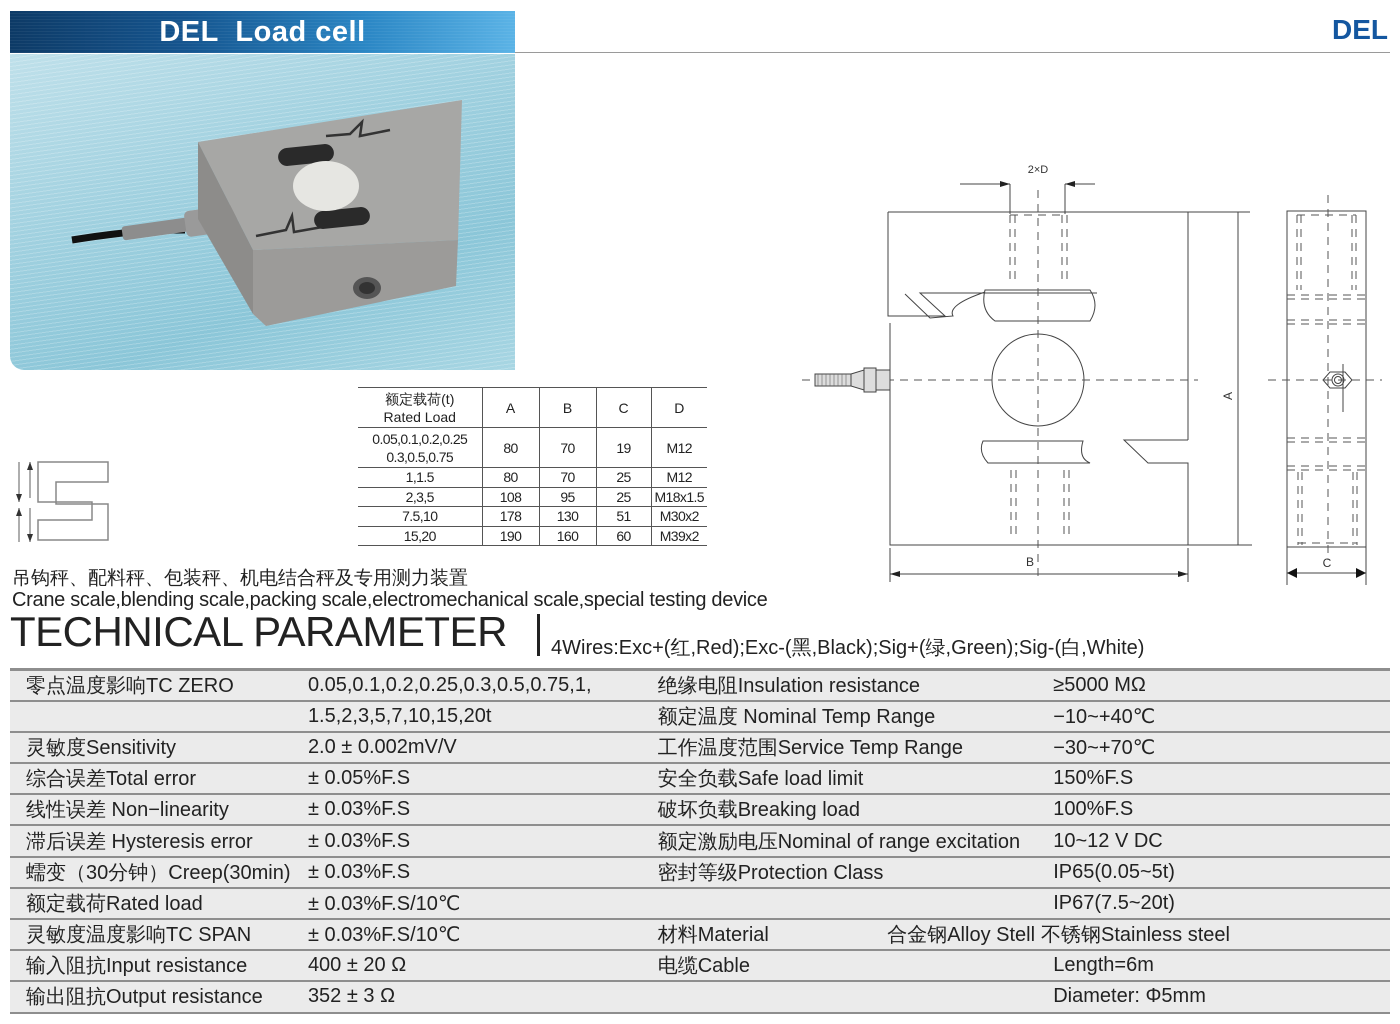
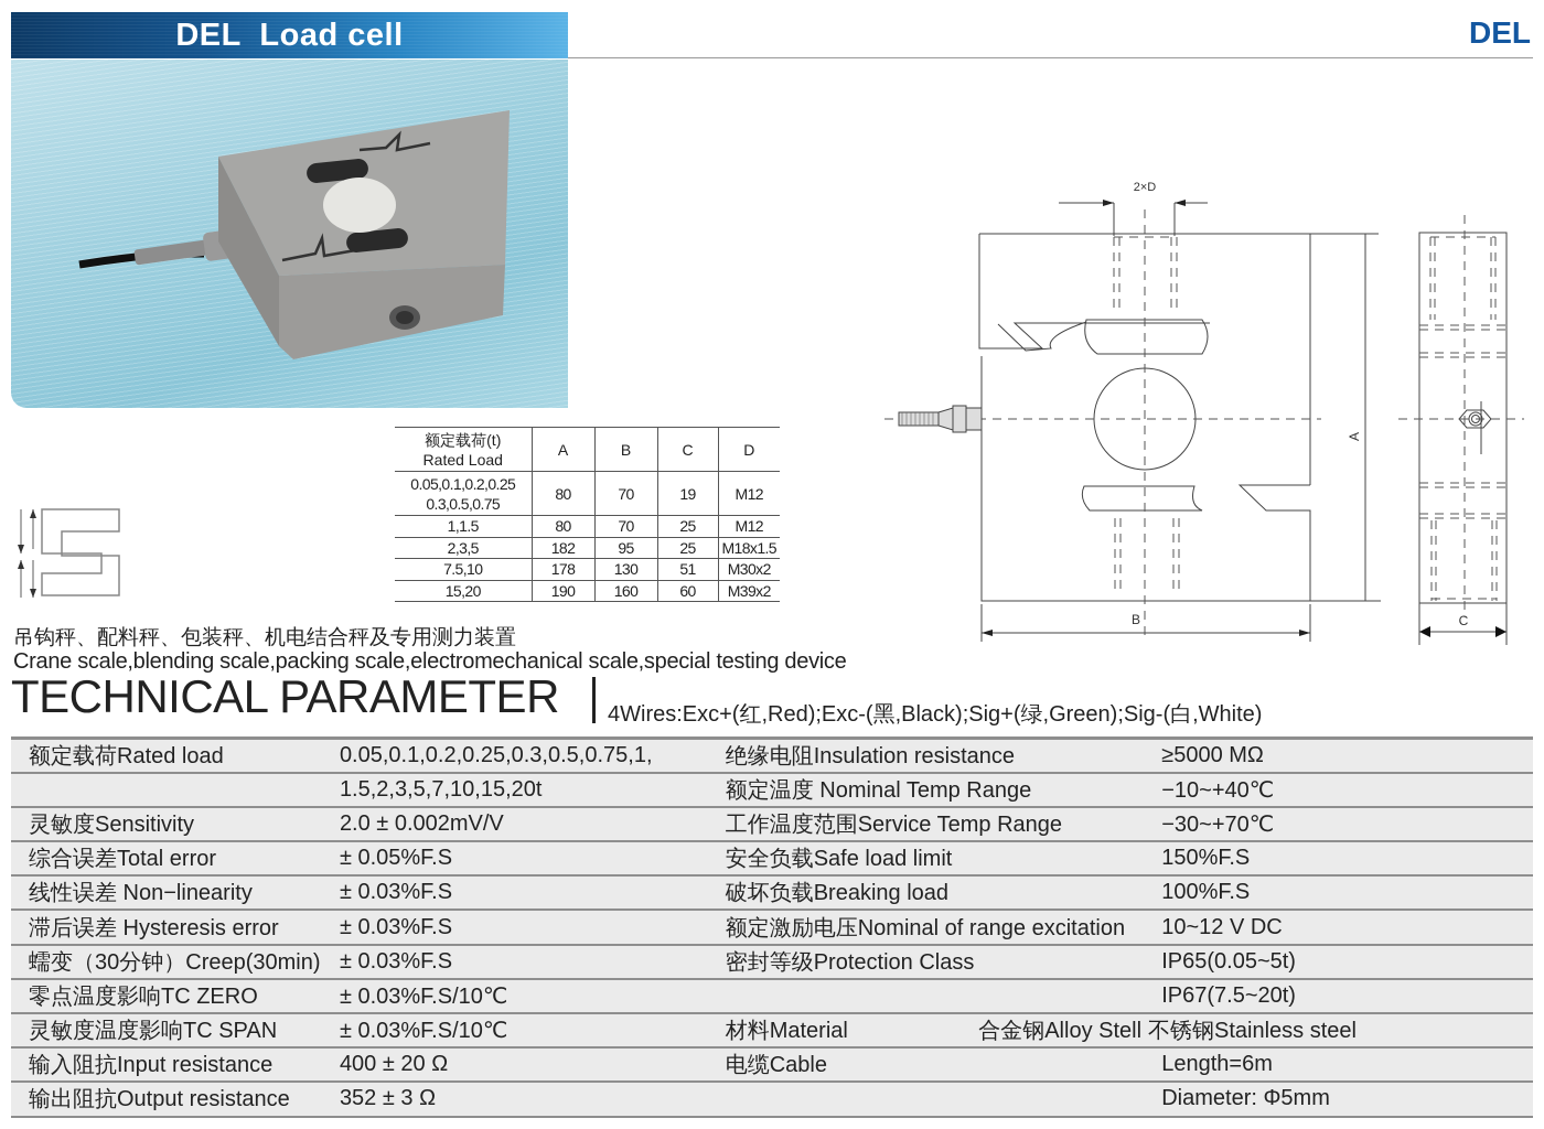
  DEL Load cell
  DEL
  额定载荷(t) Rated Load	A	B	C	D
  0.05,0.1,0.2,0.25 0.3,0.5,0.75	80	70	19	M12
  1,1.5	80	70	25	M12
- 2,3,5	108	95	25	M18x1.5
+ 2,3,5	182	95	25	M18x1.5
  7.5,10	178	130	51	M30x2
  15,20	190	160	60	M39x2
  2×D
  B
  C
  吊钩秤、配料秤、包装秤、机电结合秤及专用测力装置
  Crane scale,blending scale,packing scale,electromechanical scale,special testing device
  TECHNICAL PARAMETER
  4Wires:Exc+(红,Red);Exc-(黑,Black);Sig+(绿,Green);Sig-(白,White)
- 零点温度影响TC ZERO	0.05,0.1,0.2,0.25,0.3,0.5,0.75,1,	绝缘电阻Insulation resistance	≥5000 MΩ
+ 额定载荷Rated load	0.05,0.1,0.2,0.25,0.3,0.5,0.75,1,	绝缘电阻Insulation resistance	≥5000 MΩ
  	1.5,2,3,5,7,10,15,20t	额定温度 Nominal Temp Range	−10~+40℃
  灵敏度Sensitivity	2.0 ± 0.002mV/V	工作温度范围Service Temp Range	−30~+70℃
  综合误差Total error	± 0.05%F.S	安全负载Safe load limit	150%F.S
  线性误差 Non−linearity	± 0.03%F.S	破坏负载Breaking load	100%F.S
  滞后误差 Hysteresis error	± 0.03%F.S	额定激励电压Nominal of range excitation	10~12 V DC
  蠕变（30分钟）Creep(30min)	± 0.03%F.S	密封等级Protection Class	IP65(0.05~5t)
- 额定载荷Rated load	± 0.03%F.S/10℃		IP67(7.5~20t)
+ 零点温度影响TC ZERO	± 0.03%F.S/10℃		IP67(7.5~20t)
  灵敏度温度影响TC SPAN	± 0.03%F.S/10℃	材料Material	合金钢Alloy Stell 不锈钢Stainless steel
  输入阻抗Input resistance	400 ± 20 Ω	电缆Cable	Length=6m
  输出阻抗Output resistance	352 ± 3 Ω		Diameter: Φ5mm
